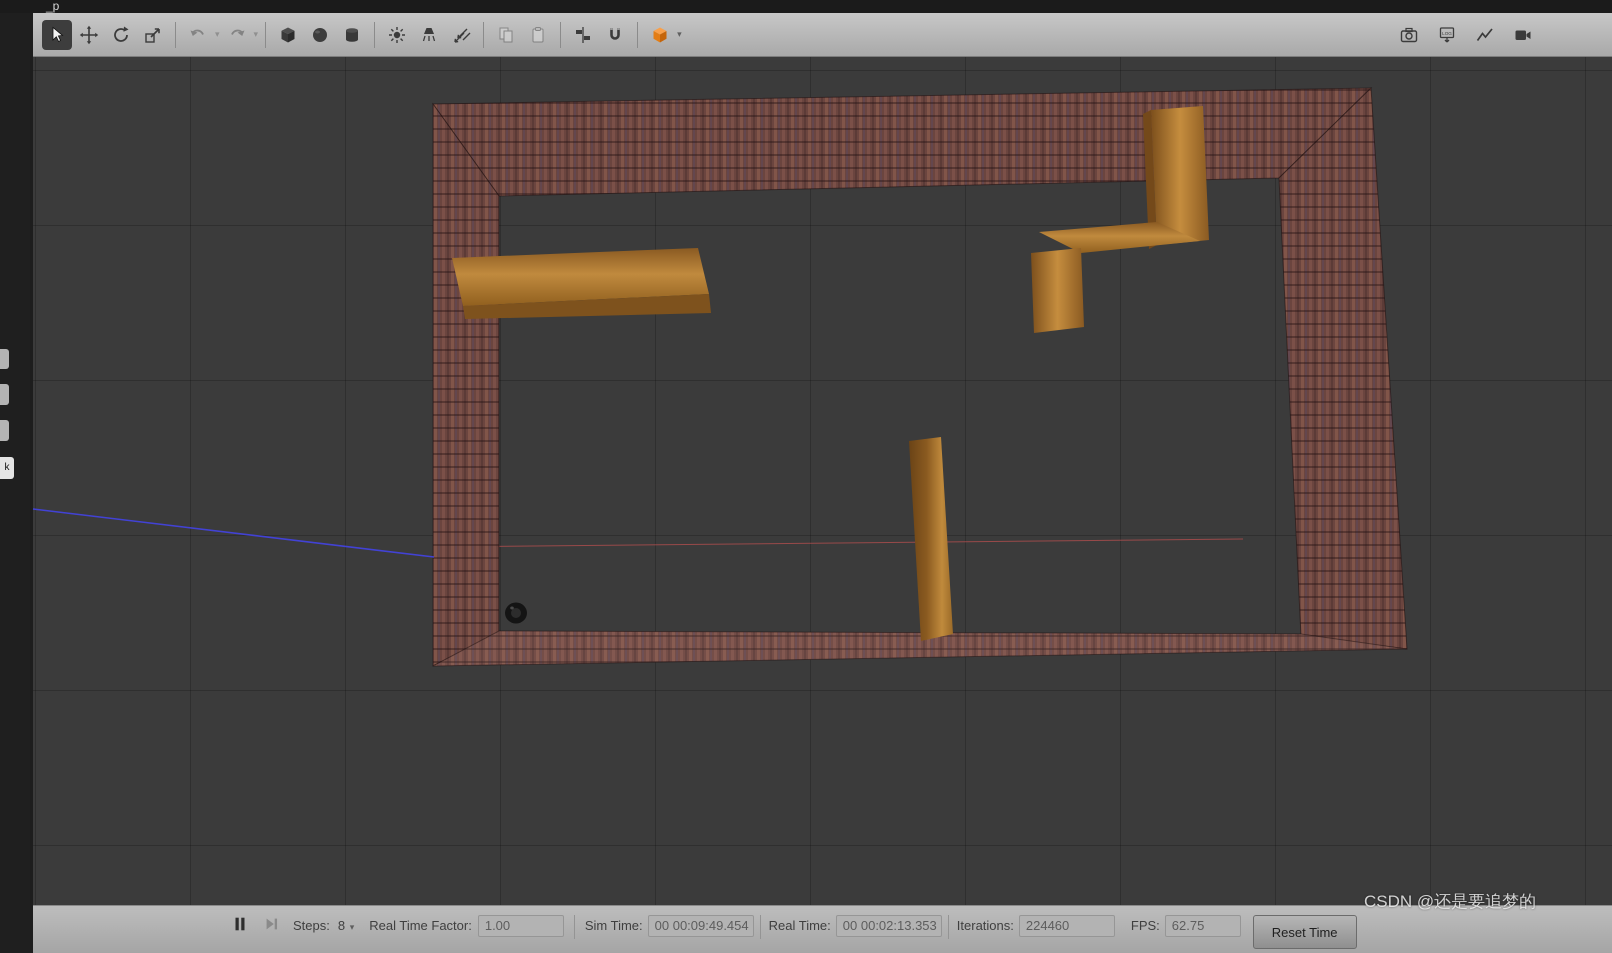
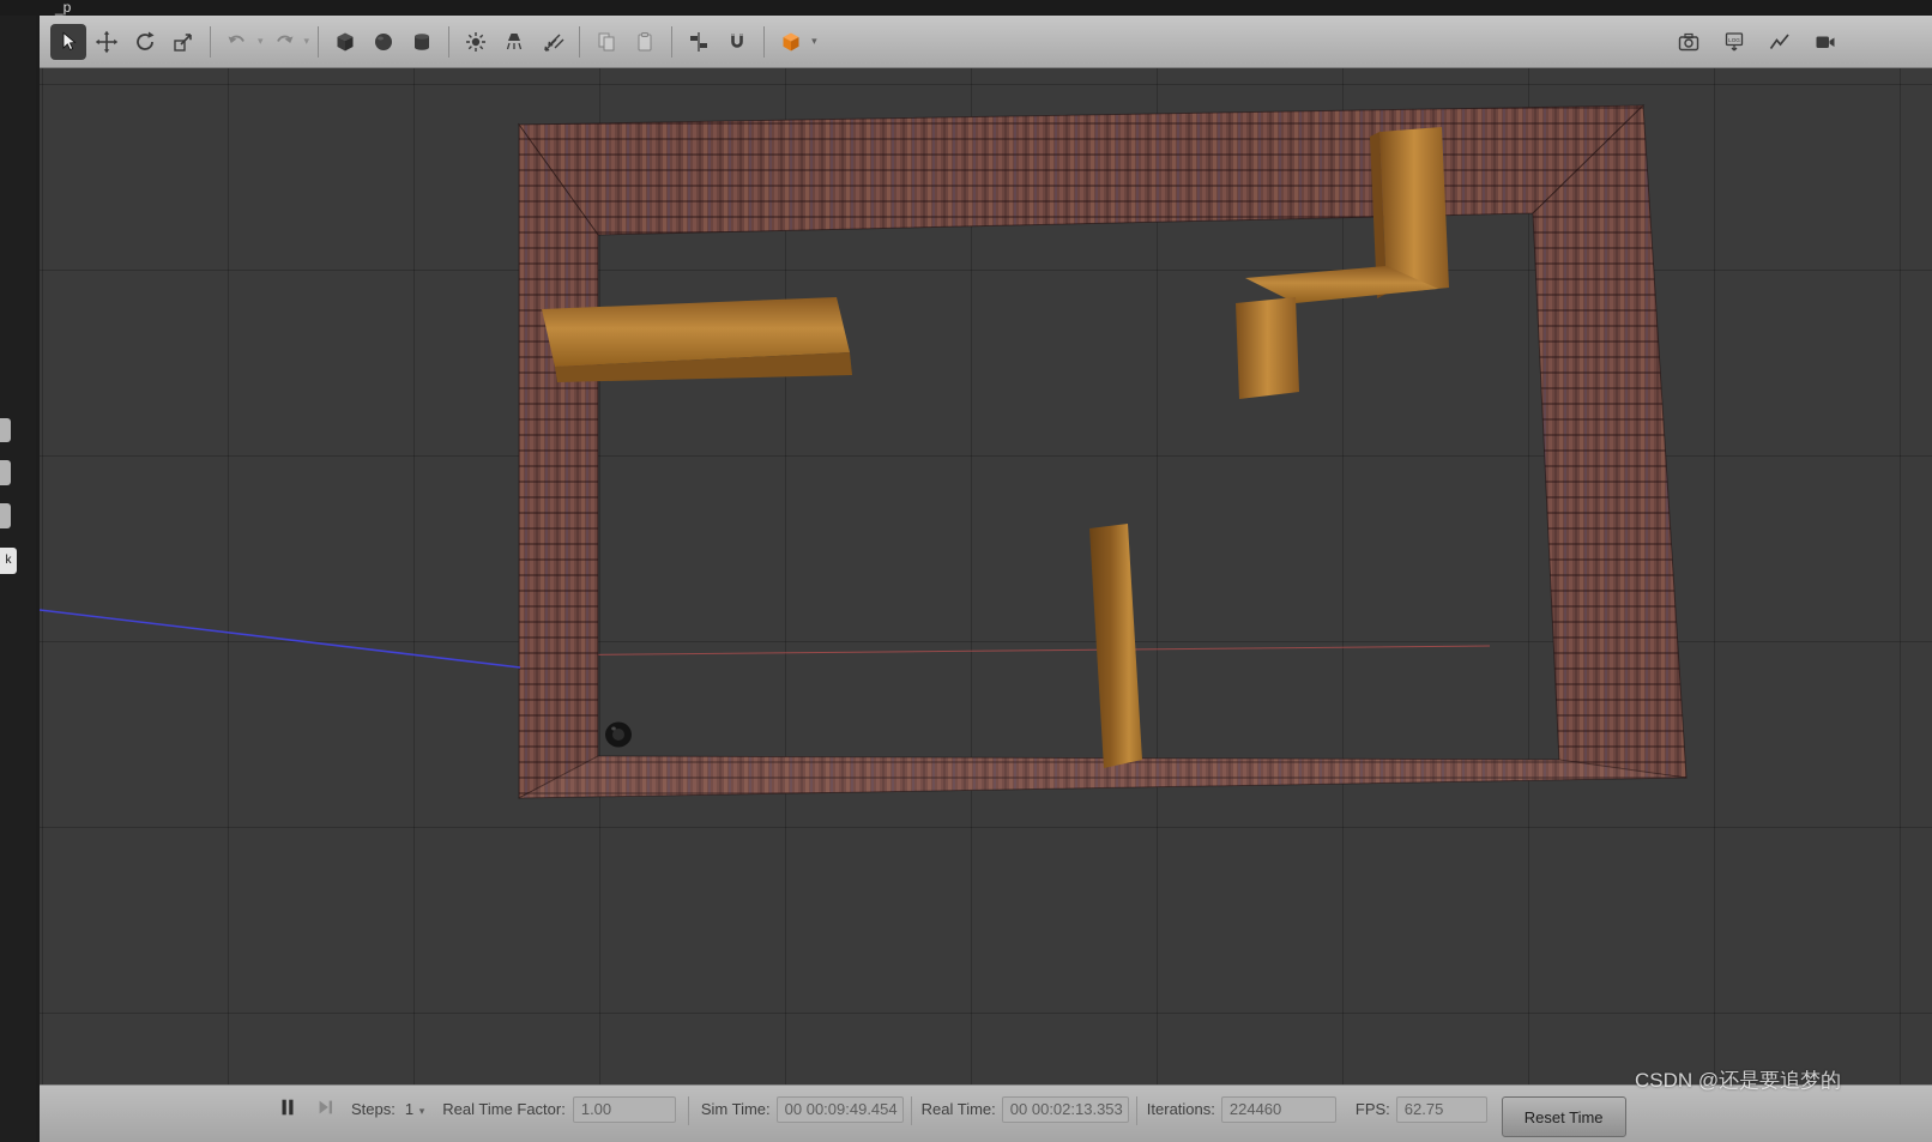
  _p
  k
  ▾
  ▾
  ▾
  Steps:
- 8 ▾
+ 1 ▾
  Real Time Factor:
  1.00
  Sim Time:
  00 00:09:49.454
  Real Time:
  00 00:02:13.353
  Iterations:
  224460
  FPS:
  62.75
  Reset Time
  CSDN @还是要追梦的
